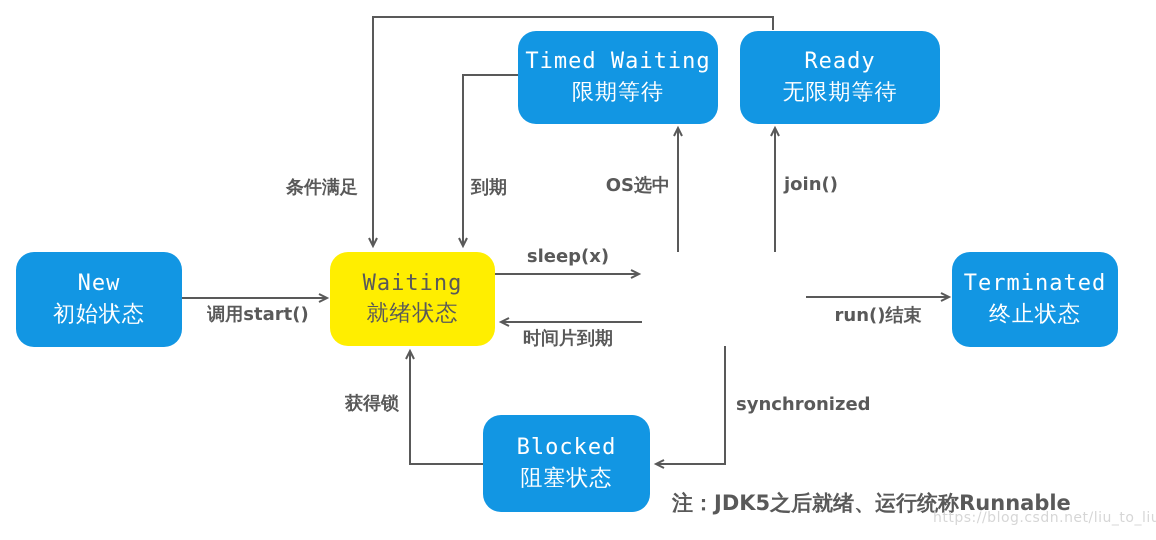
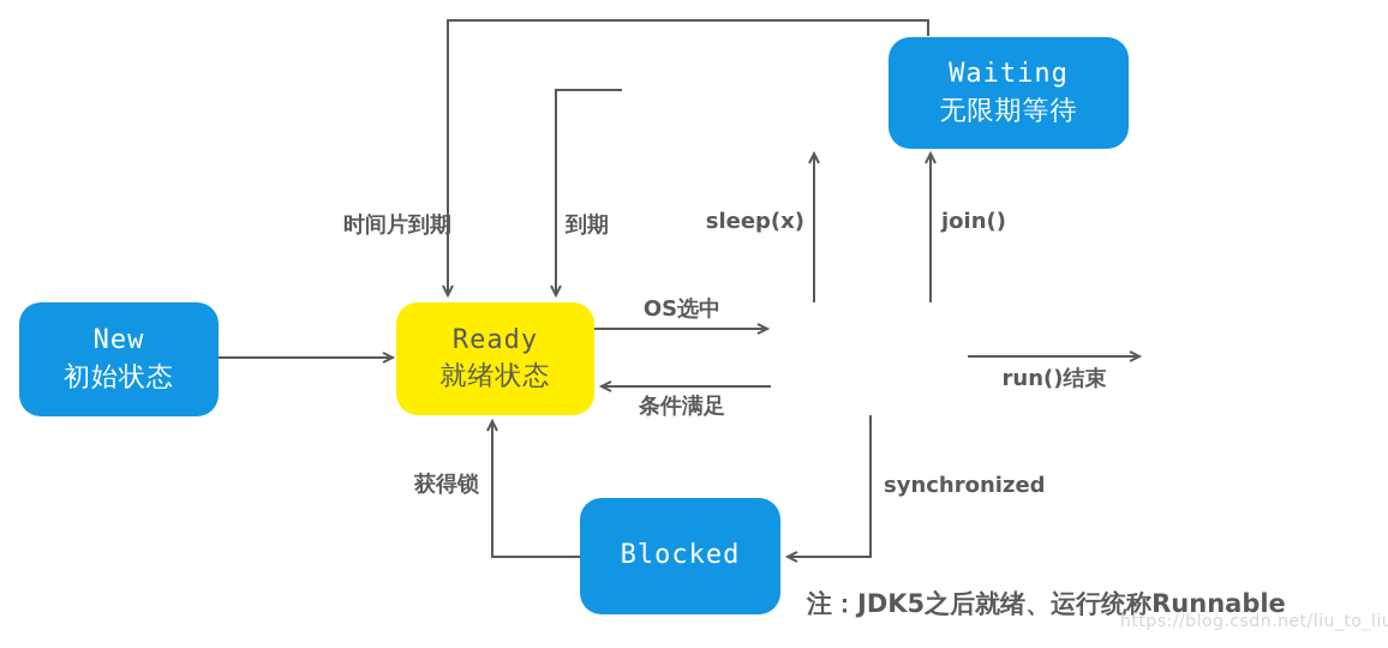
  New
  初始状态
- Waiting
+ Ready
  就绪状态
- Terminated
- 终止状态
- Timed Waiting
- 限期等待
- Ready
+ Waiting
  无限期等待
  Blocked
- 阻塞状态
- 调用start()
- sleep(x)
+ OS选中
- 时间片到期
+ 条件满足
  run()结束
- OS选中
+ sleep(x)
  join()
  到期
- 条件满足
+ 时间片到期
  synchronized
  获得锁
  注：JDK5之后就绪、运行统称Runnable
  https://blog.csdn.net/liu_to_liu
